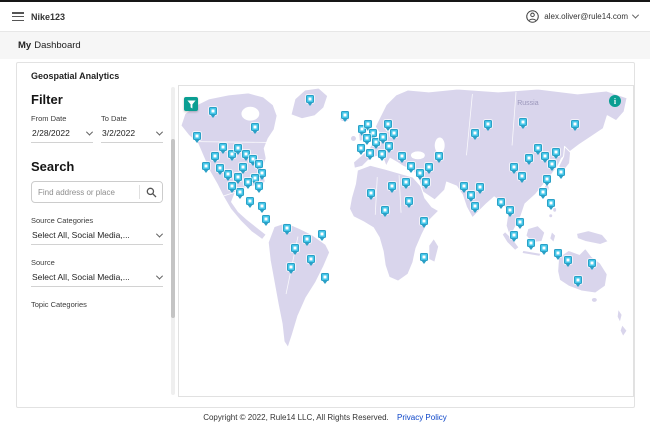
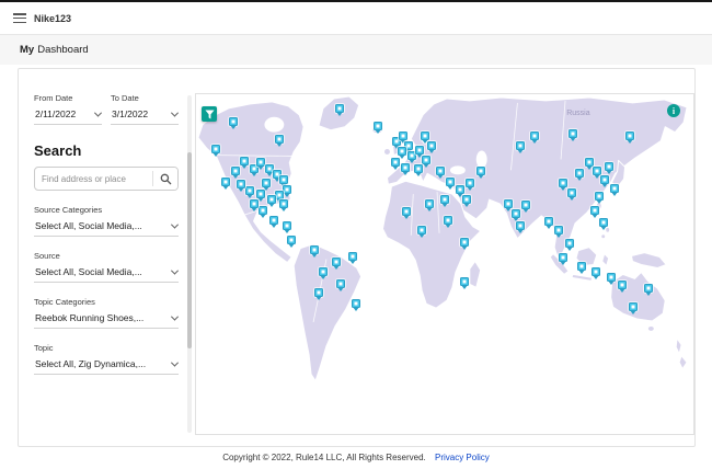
  Nike123
- alex.oliver@rule14.com
  My Dashboard
- Geospatial Analytics
- Filter
  From Date
- 2/28/2022
+ 2/11/2022
  To Date
- 3/2/2022
+ 3/1/2022
  Search
  Find address or place
  Source Categories
  Select All, Social Media,...
  Source
  Select All, Social Media,...
  Topic Categories
+ Reebok Running Shoes,...
+ Topic
+ Select All, Zig Dynamica,...
  Copyright © 2022, Rule14 LLC, All Rights Reserved. Privacy Policy
